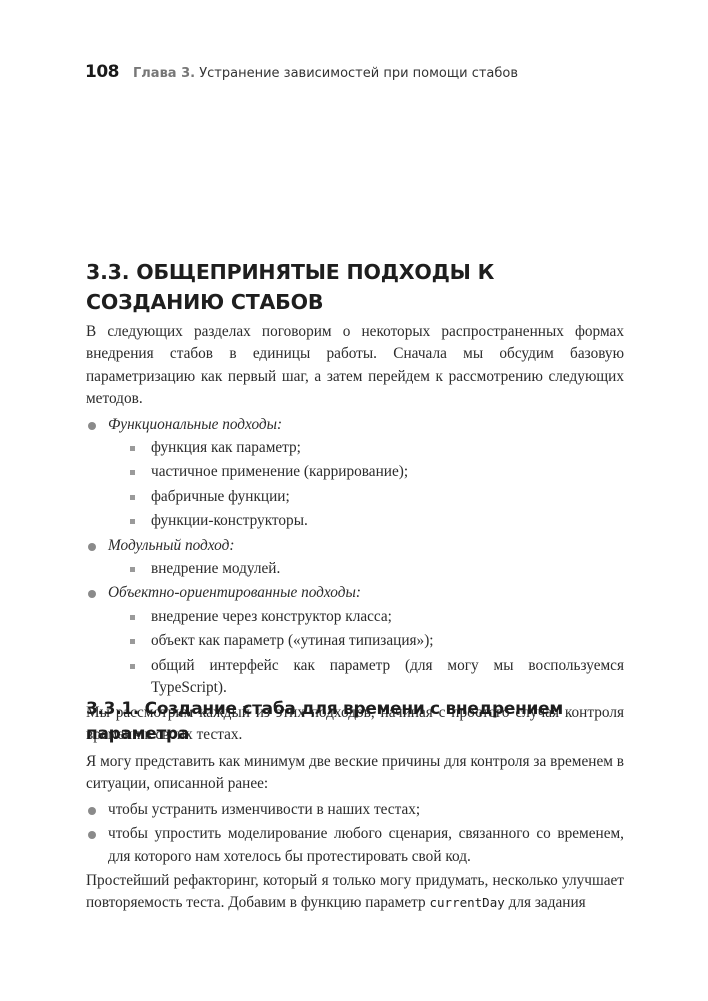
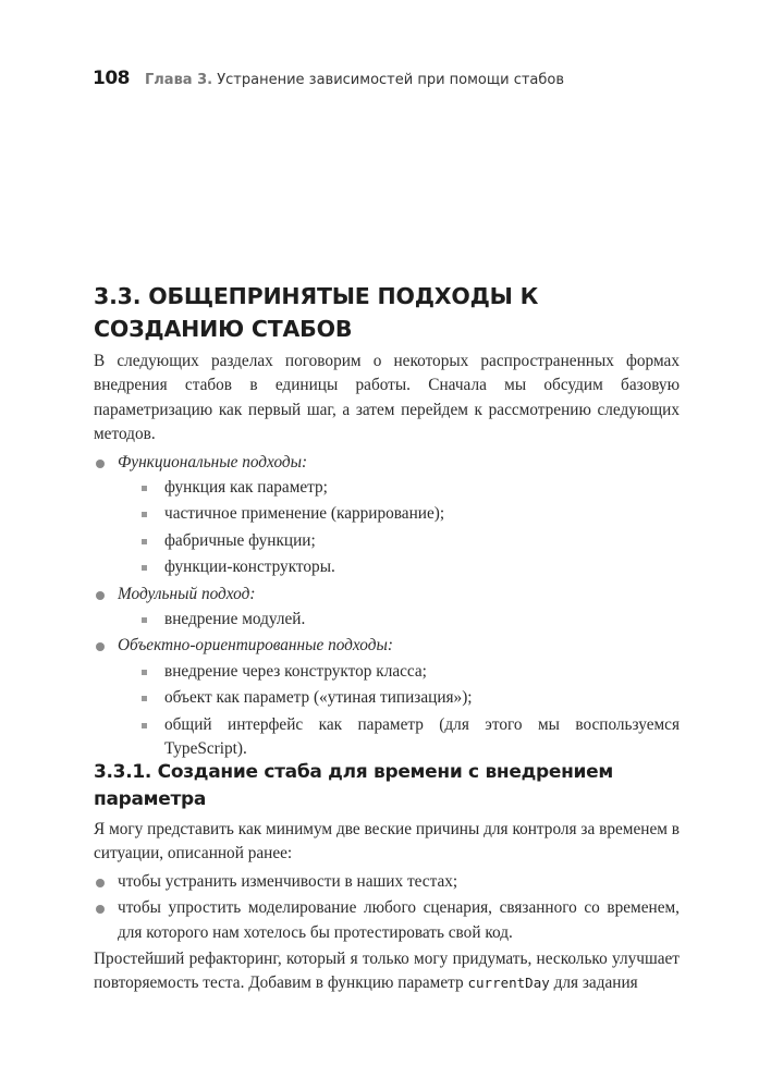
  108
  Глава 3. Устранение зависимостей при помощи стабов
  3.3. ОБЩЕПРИНЯТЫЕ ПОДХОДЫ К СОЗДАНИЮ СТАБОВ
  В следующих разделах поговорим о некоторых распространенных формах внедрения стабов в единицы работы. Сначала мы обсудим базовую параметризацию как первый шаг, а затем перейдем к рассмотрению следующих методов.
  Функциональные подходы:
  функция как параметр;
  частичное применение (каррирование);
  фабричные функции;
  функции-конструкторы.
  Модульный подход:
  внедрение модулей.
  Объектно-ориентированные подходы:
  внедрение через конструктор класса;
  объект как параметр («утиная типизация»);
- общий интерфейс как параметр (для могу мы воспользуемся TypeScript).
+ общий интерфейс как параметр (для этого мы воспользуемся TypeScript).
- Мы рассмотрим каждый из этих подходов, начиная с простого случая контроля времени в своих тестах.
  3.3.1. Создание стаба для времени с внедрением параметра
  Я могу представить как минимум две веские причины для контроля за временем в ситуации, описанной ранее:
  чтобы устранить изменчивости в наших тестах;
  чтобы упростить моделирование любого сценария, связанного со временем, для которого нам хотелось бы протестировать свой код.
  Простейший рефакторинг, который я только могу придумать, несколько улучшает повторяемость теста. Добавим в функцию параметр currentDay для задания
